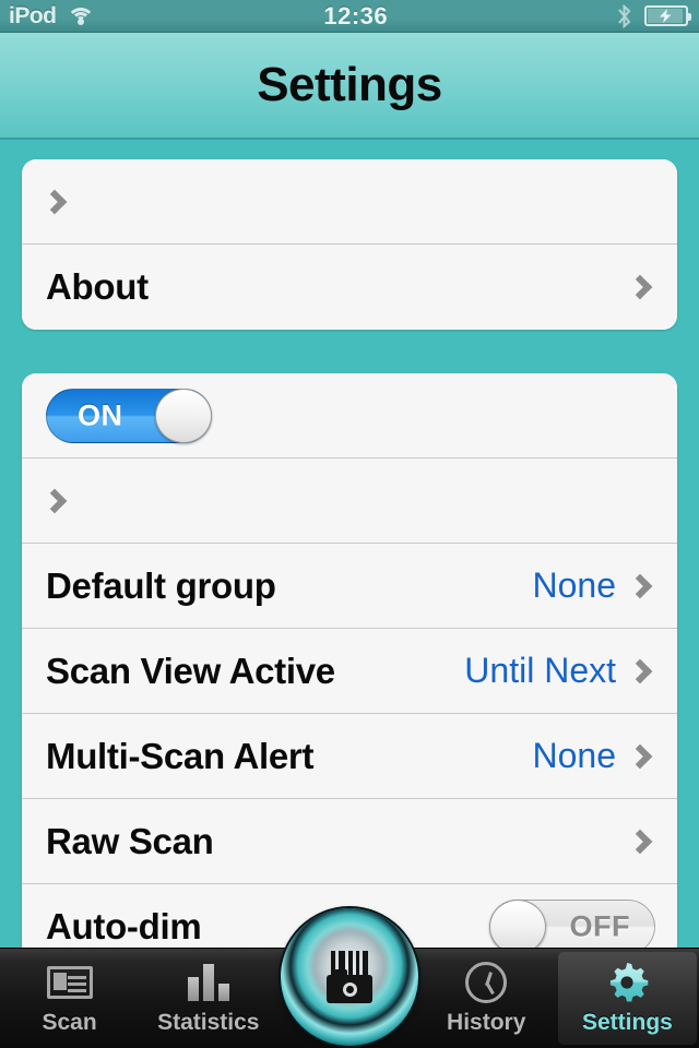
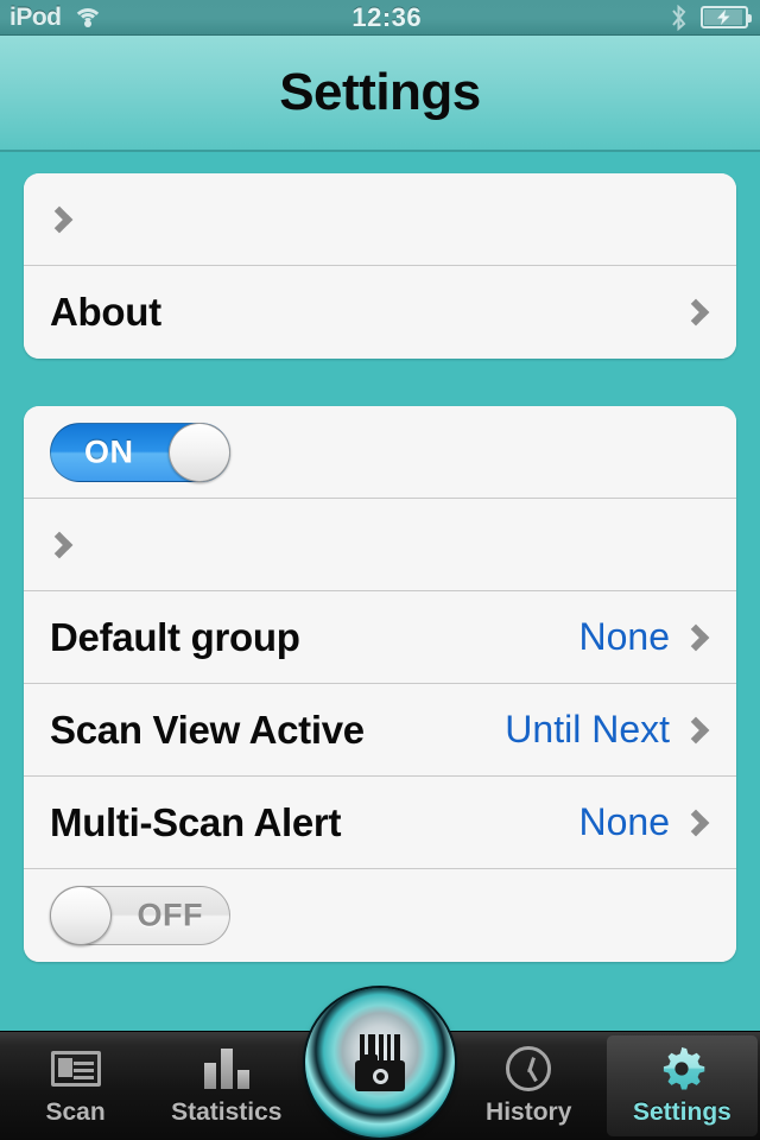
  iPod
  12:36
  Settings
  About
  ON
  Default group
  None
  Scan View Active
  Until Next
  Multi-Scan Alert
  None
- Raw Scan
- Auto-dim
  OFF
  Scan
  Statistics
  History
  Settings
